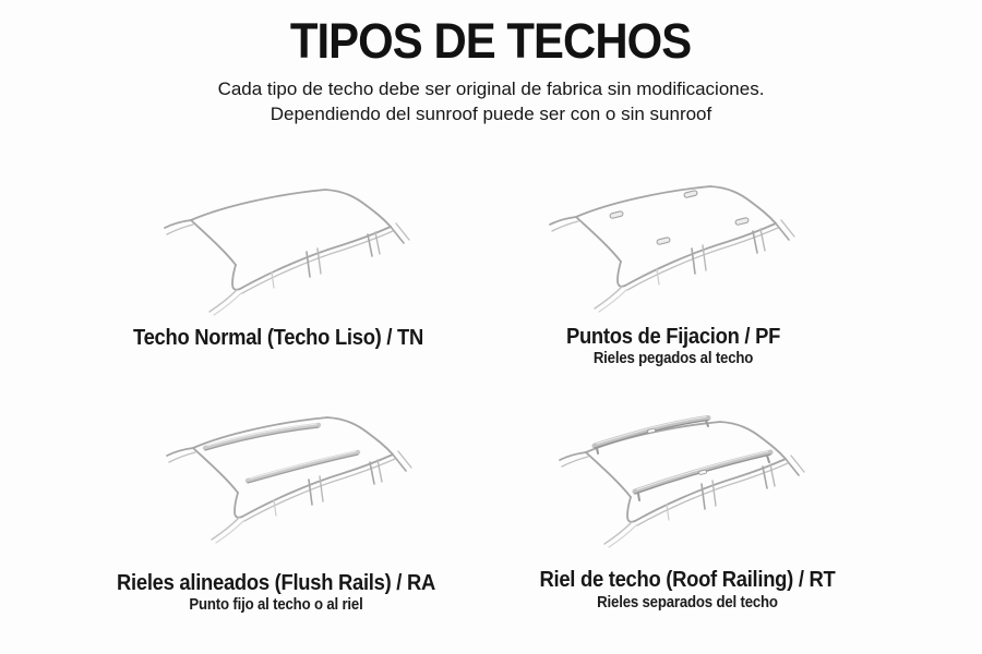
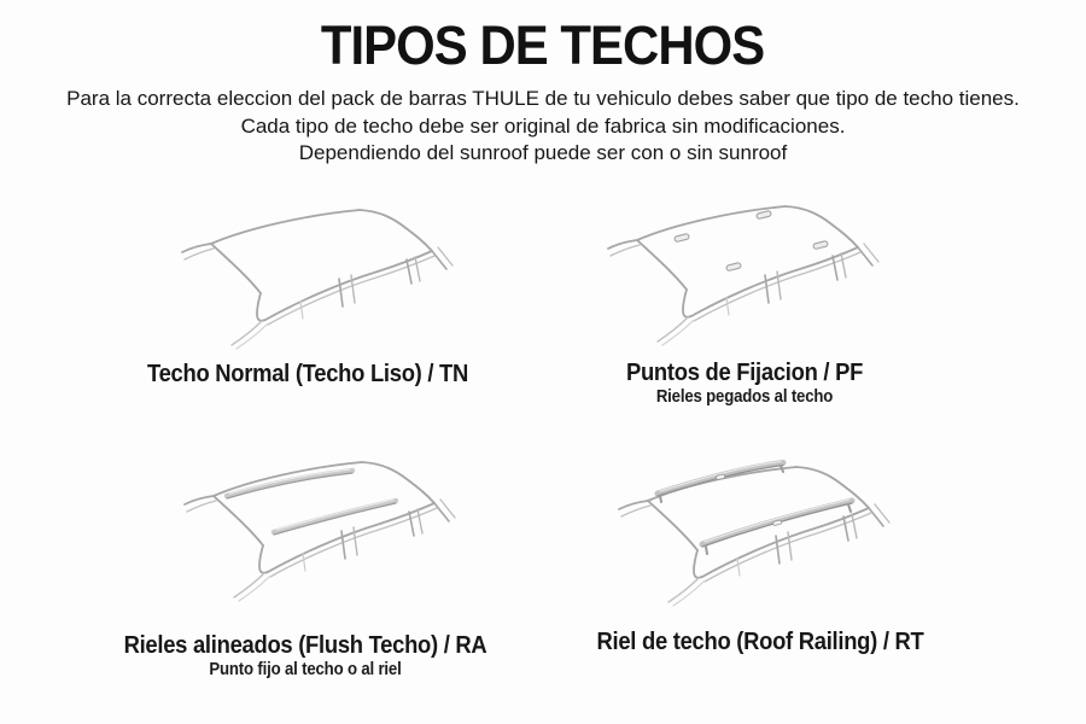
  TIPOS DE TECHOS
+ Para la correcta eleccion del pack de barras THULE de tu vehiculo debes saber que tipo de techo tienes.
  Cada tipo de techo debe ser original de fabrica sin modificaciones.
  Dependiendo del sunroof puede ser con o sin sunroof
  Techo Normal (Techo Liso) / TN
  Puntos de Fijacion / PF
  Rieles pegados al techo
- Rieles alineados (Flush Rails) / RA
+ Rieles alineados (Flush Techo) / RA
  Punto fijo al techo o al riel
  Riel de techo (Roof Railing) / RT
- Rieles separados del techo
